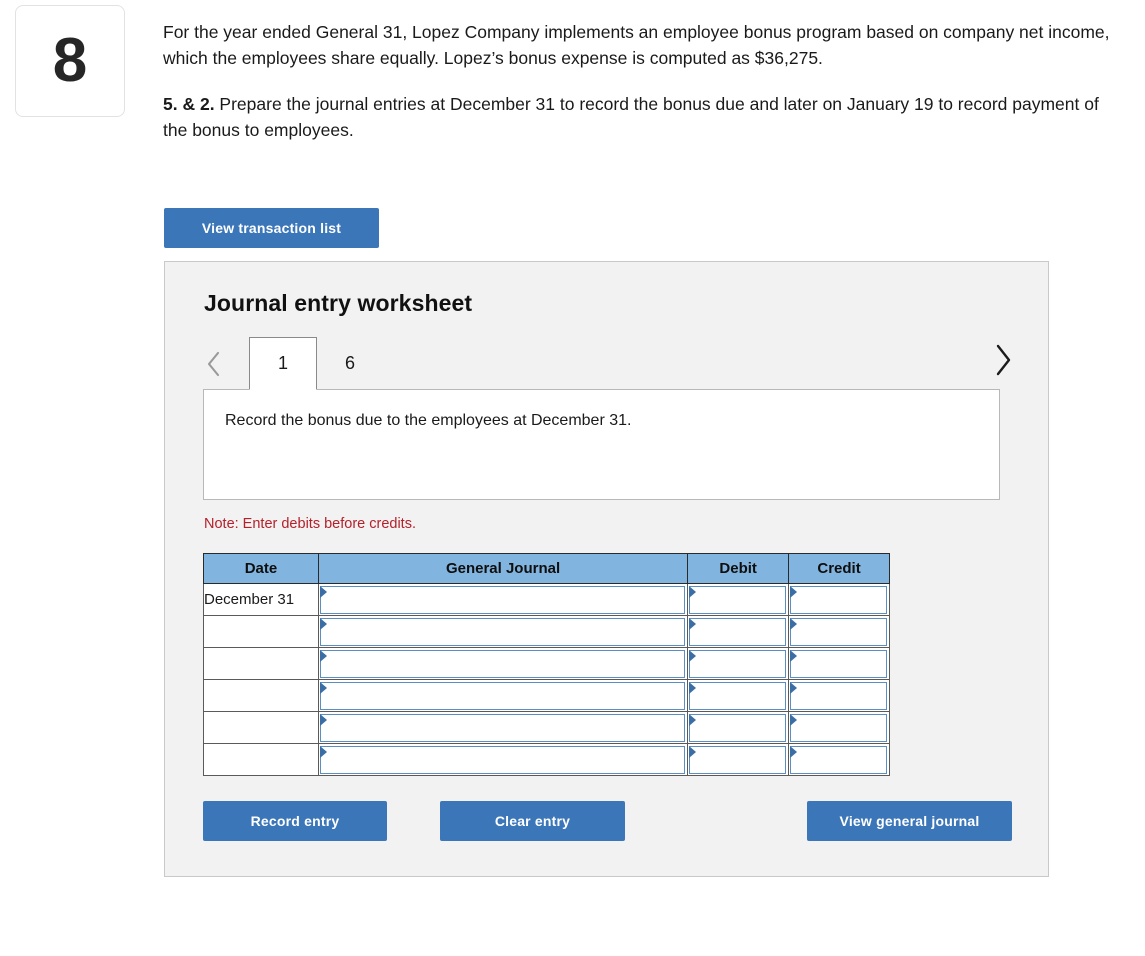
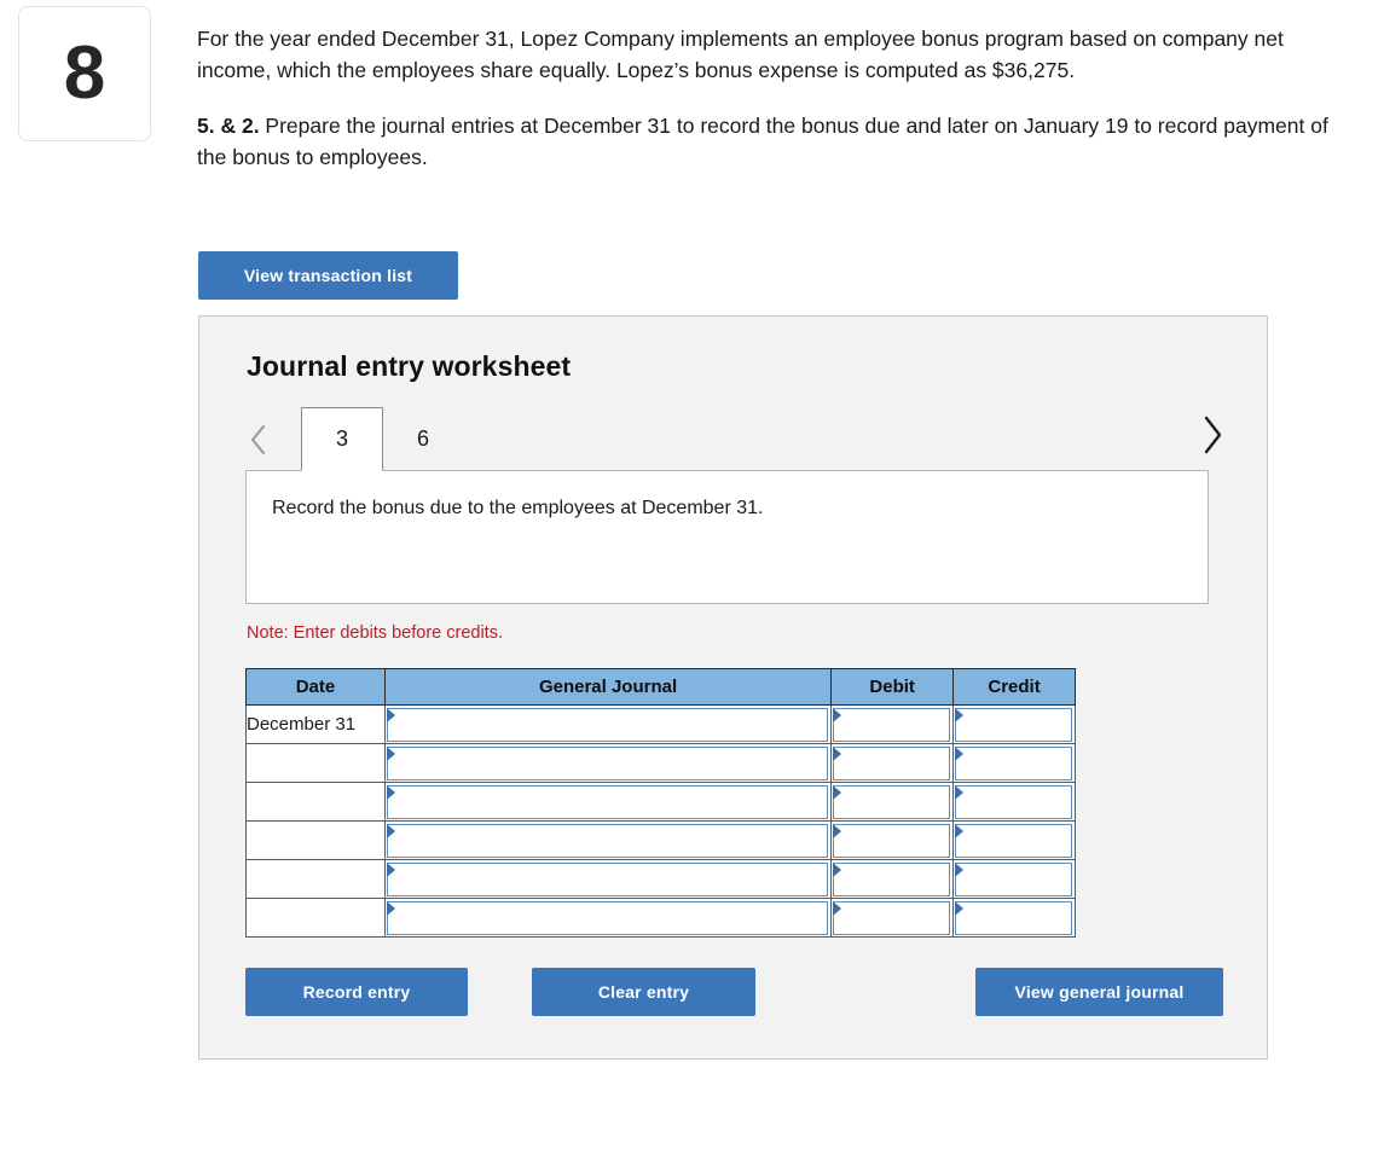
  8
- For the year ended General 31, Lopez Company implements an employee bonus program based on company net income, which the employees share equally. Lopez’s bonus expense is computed as $36,275.
+ For the year ended December 31, Lopez Company implements an employee bonus program based on company net income, which the employees share equally. Lopez’s bonus expense is computed as $36,275.
  5. & 2. Prepare the journal entries at December 31 to record the bonus due and later on January 19 to record payment of the bonus to employees.
  View transaction list
  Journal entry worksheet
- 1
+ 3
  6
  Record the bonus due to the employees at December 31.
  Note: Enter debits before credits.
  Date	General Journal	Debit	Credit
  December 31
  Record entry
  Clear entry
  View general journal
